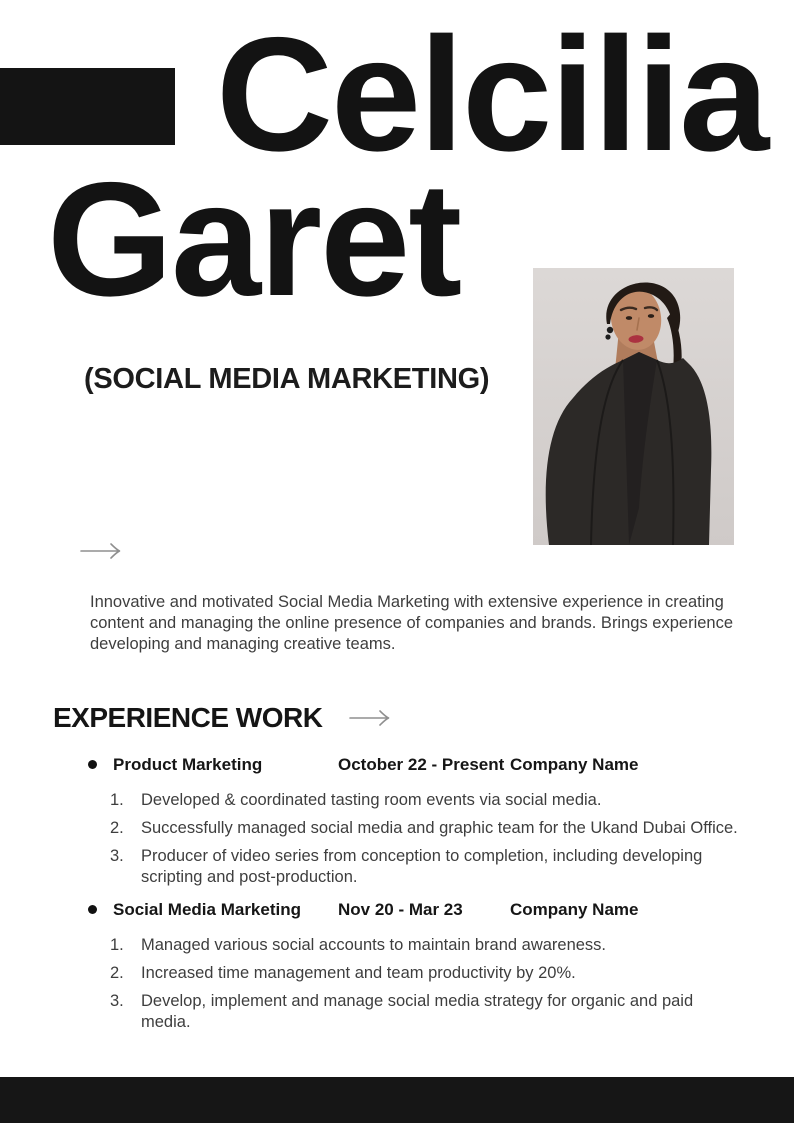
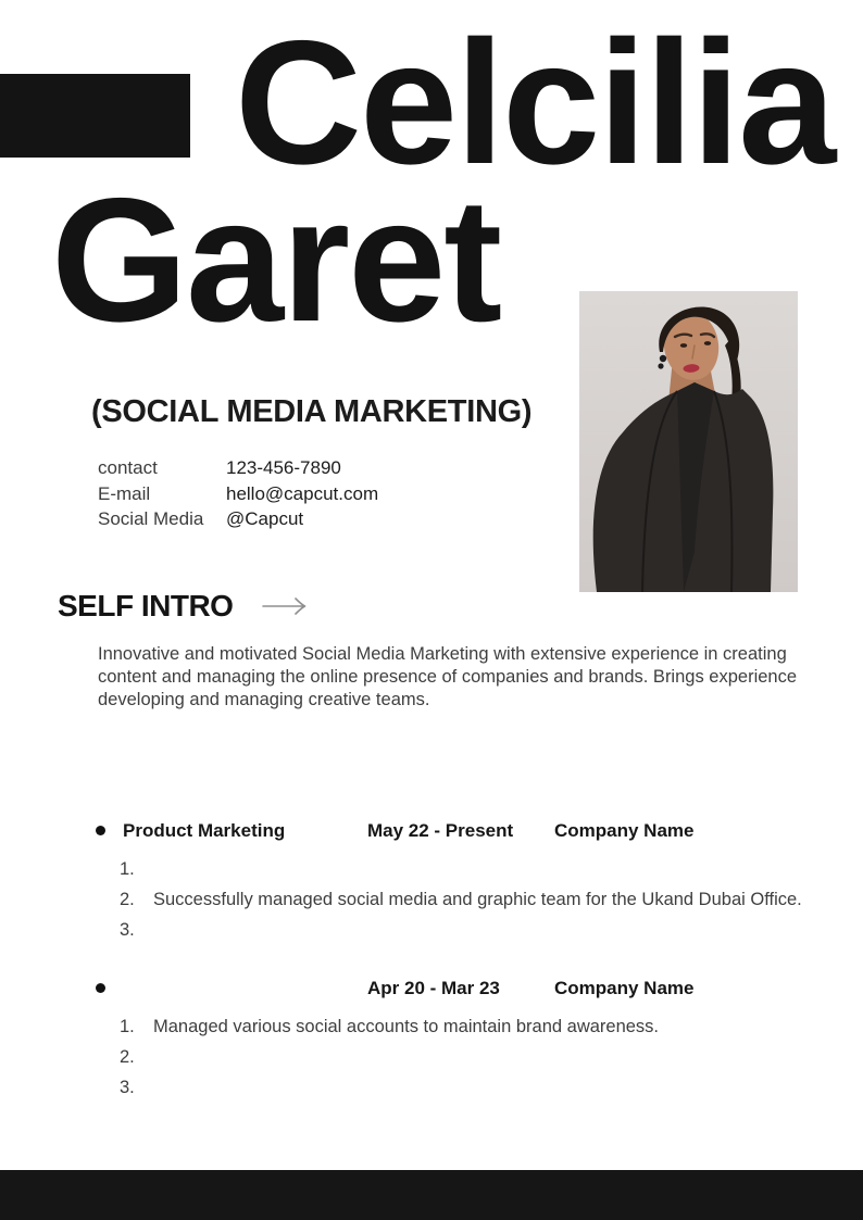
  Celcilia
  Garet
  (SOCIAL MEDIA MARKETING)
+ contact
+ 123-456-7890
+ E-mail
+ hello@capcut.com
+ Social Media
+ @Capcut
+ SELF INTRO
  Innovative and motivated Social Media Marketing with extensive experience in creating
  content and managing the online presence of companies and brands. Brings experience
  developing and managing creative teams.
- EXPERIENCE WORK
  Product Marketing
- October 22 - Present
+ May 22 - Present
  Company Name
  1.
- Developed & coordinated tasting room events via social media.
  2.
  Successfully managed social media and graphic team for the Ukand Dubai Office.
  3.
- Producer of video series from conception to completion, including developing
- scripting and post-production.
- Social Media Marketing
- Nov 20 - Mar 23
+ Apr 20 - Mar 23
  Company Name
  1.
  Managed various social accounts to maintain brand awareness.
  2.
- Increased time management and team productivity by 20%.
  3.
- Develop, implement and manage social media strategy for organic and paid
- media.
